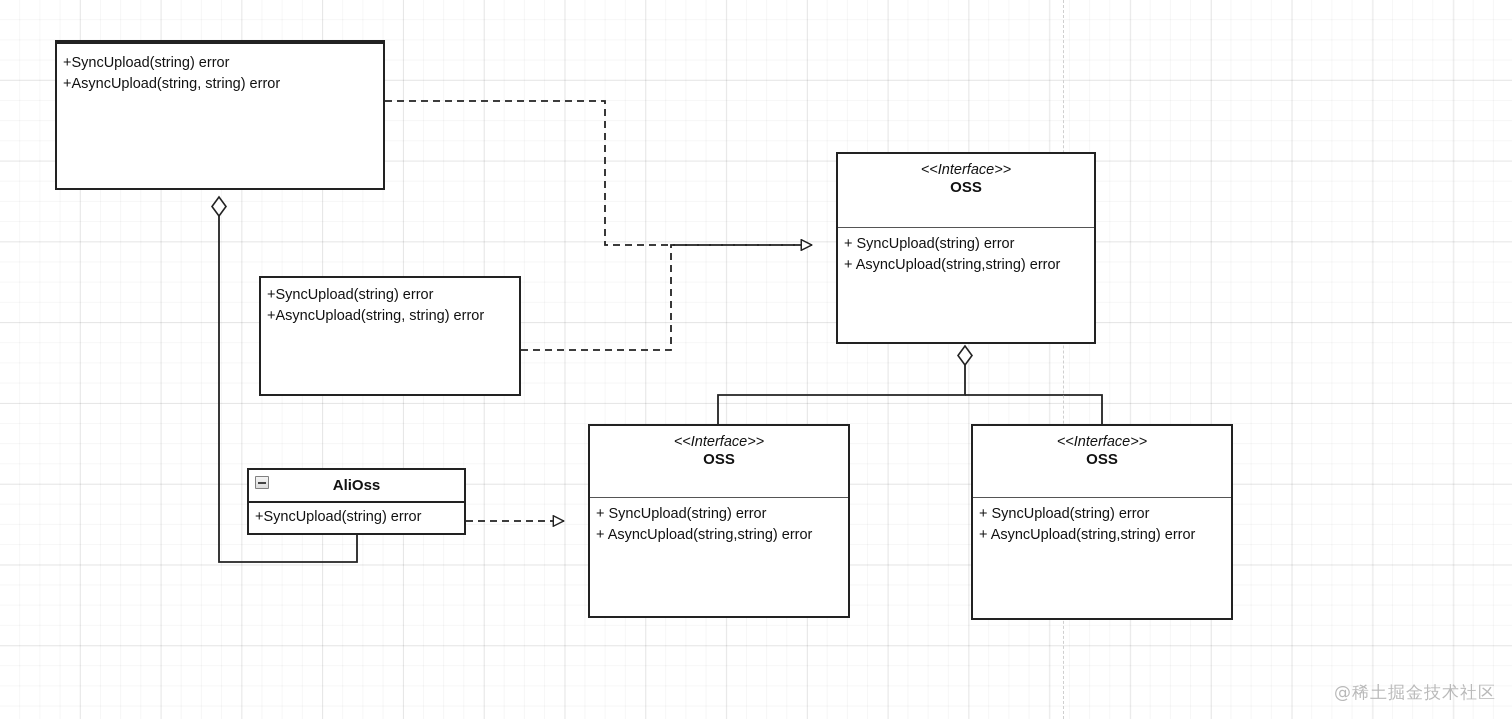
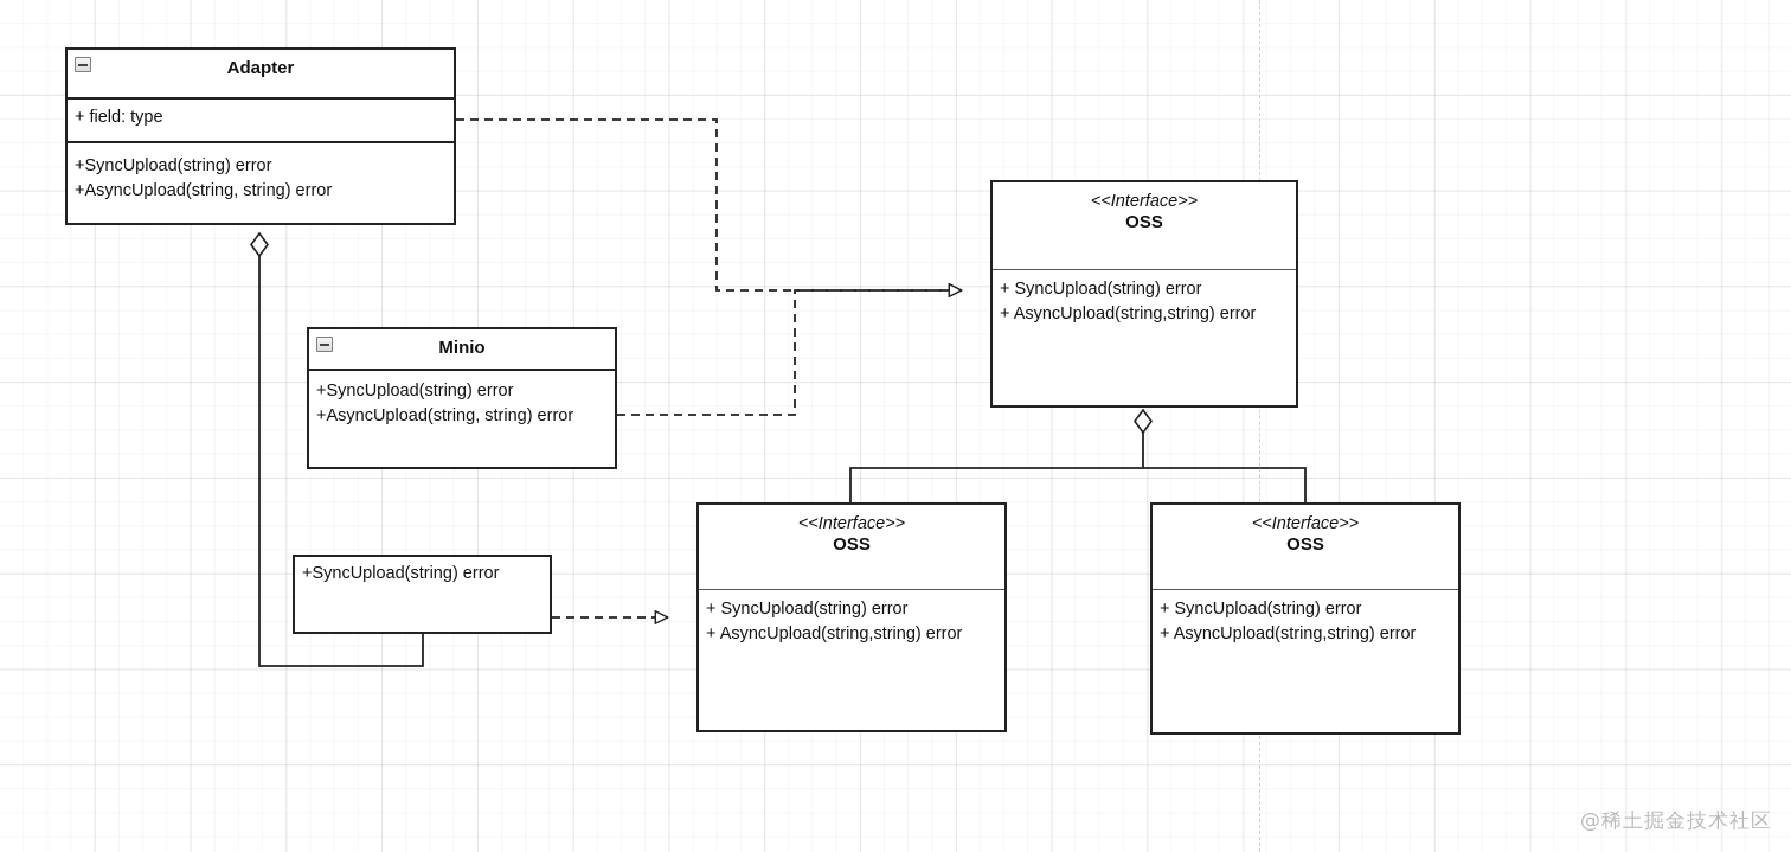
+ Adapter
+ + field: type
  +SyncUpload(string) error
  +AsyncUpload(string, string) error
+ Minio
  +SyncUpload(string) error
  +AsyncUpload(string, string) error
- AliOss
  +SyncUpload(string) error
  <<Interface>>
  OSS
  + SyncUpload(string) error
  + AsyncUpload(string,string) error
  <<Interface>>
  OSS
  + SyncUpload(string) error
  + AsyncUpload(string,string) error
  <<Interface>>
  OSS
  + SyncUpload(string) error
  + AsyncUpload(string,string) error
  @稀土掘金技术社区
